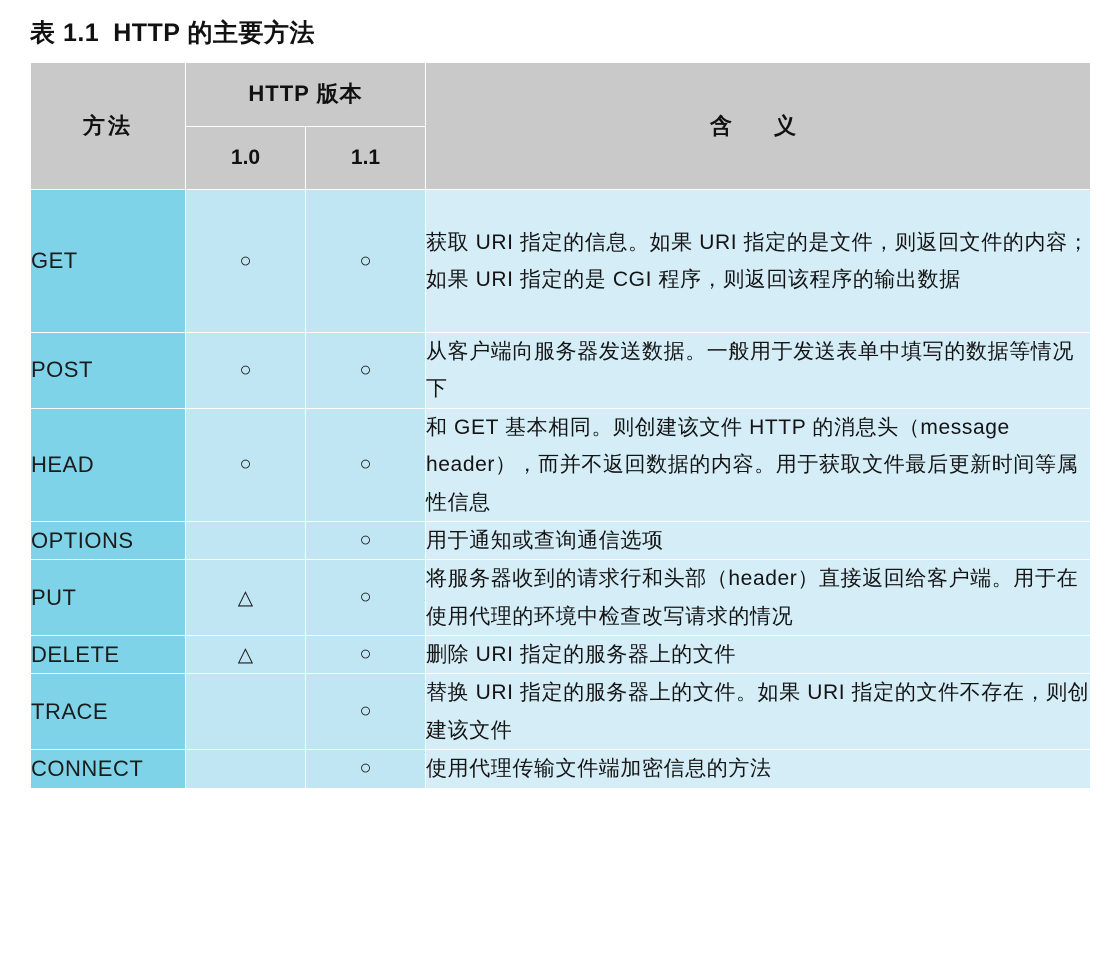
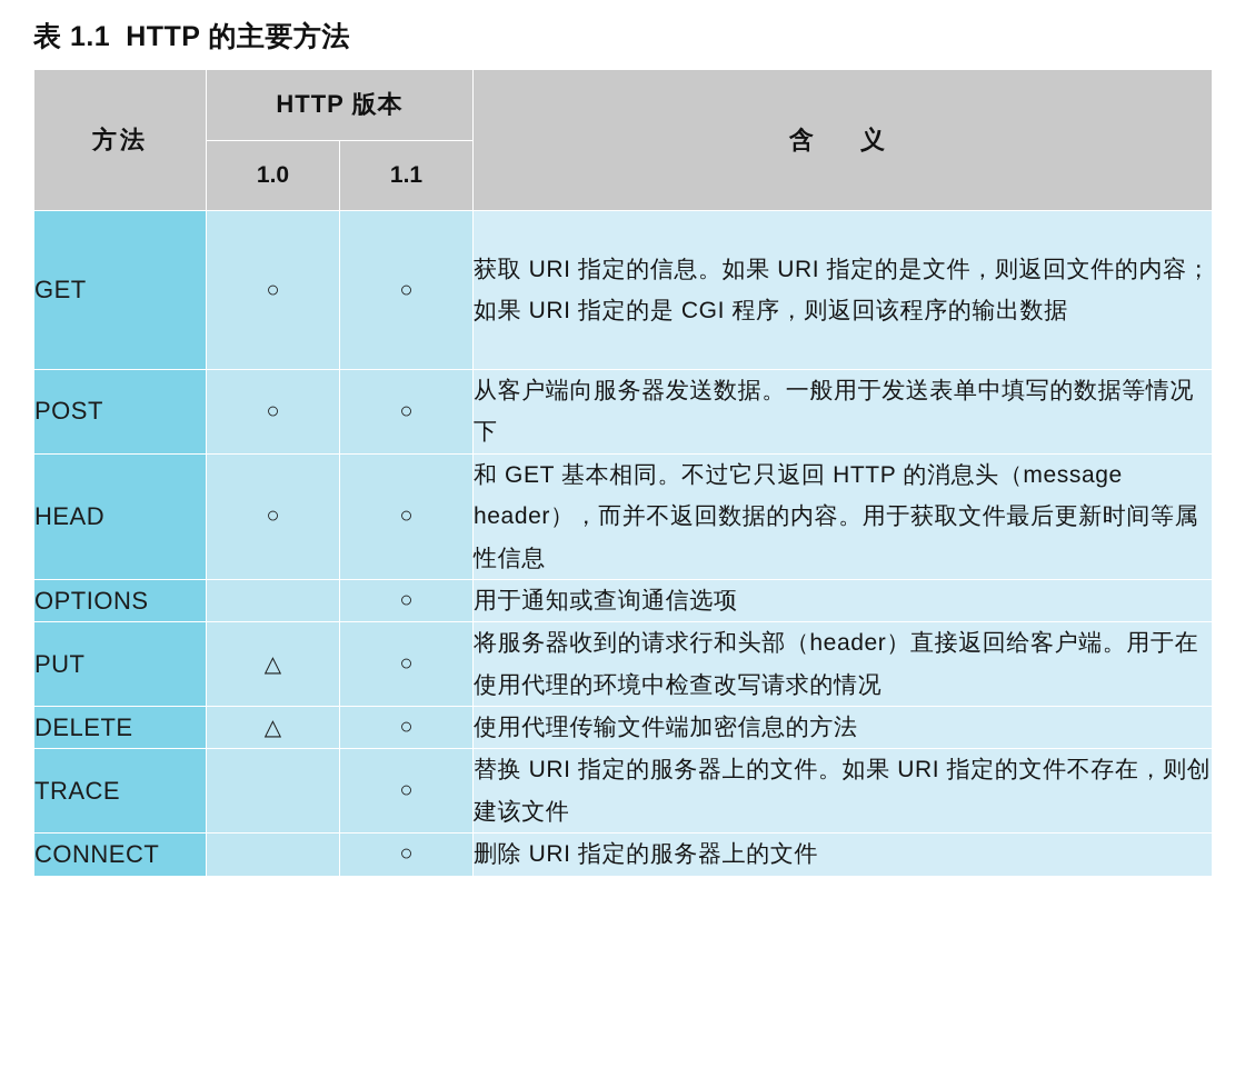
  表 1.1 HTTP 的主要方法
  方法	HTTP 版本	含 义
  1.0	1.1
  GET	○	○	获取 URI 指定的信息。如果 URI 指定的是文件，则返回文件的内容；如果 URI 指定的是 CGI 程序，则返回该程序的输出数据
  POST	○	○	从客户端向服务器发送数据。一般用于发送表单中填写的数据等情况下
- HEAD	○	○	和 GET 基本相同。则创建该文件 HTTP 的消息头（message header），而并不返回数据的内容。用于获取文件最后更新时间等属性信息
+ HEAD	○	○	和 GET 基本相同。不过它只返回 HTTP 的消息头（message header），而并不返回数据的内容。用于获取文件最后更新时间等属性信息
  OPTIONS		○	用于通知或查询通信选项
  PUT	△	○	将服务器收到的请求行和头部（header）直接返回给客户端。用于在使用代理的环境中检查改写请求的情况
- DELETE	△	○	删除 URI 指定的服务器上的文件
+ DELETE	△	○	使用代理传输文件端加密信息的方法
  TRACE		○	替换 URI 指定的服务器上的文件。如果 URI 指定的文件不存在，则创建该文件
- CONNECT		○	使用代理传输文件端加密信息的方法
+ CONNECT		○	删除 URI 指定的服务器上的文件
